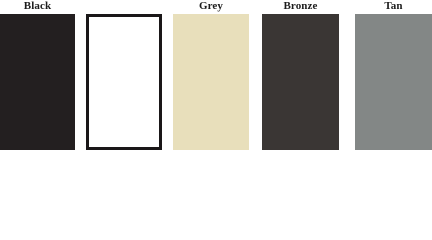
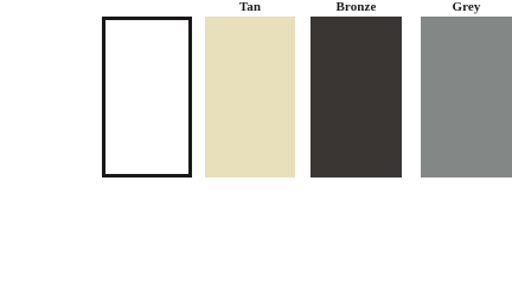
- Black
- Grey
+ Tan
  Bronze
- Tan
+ Grey
